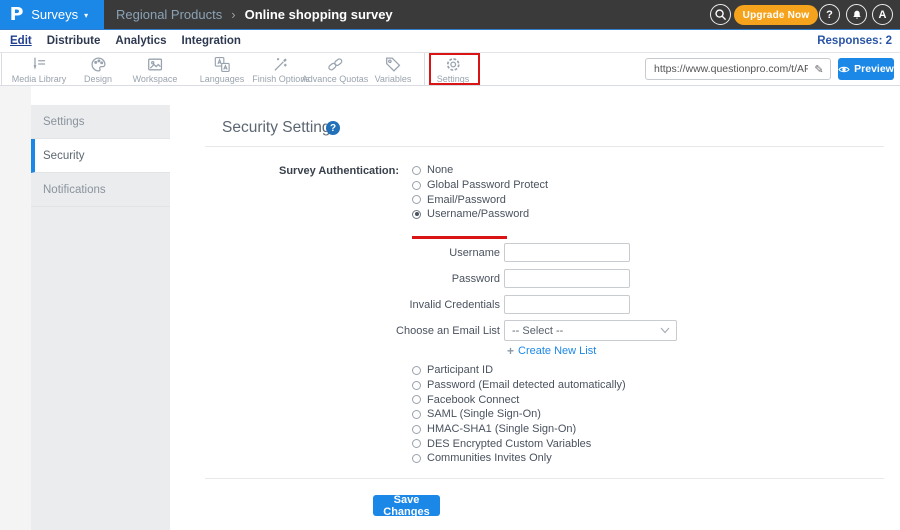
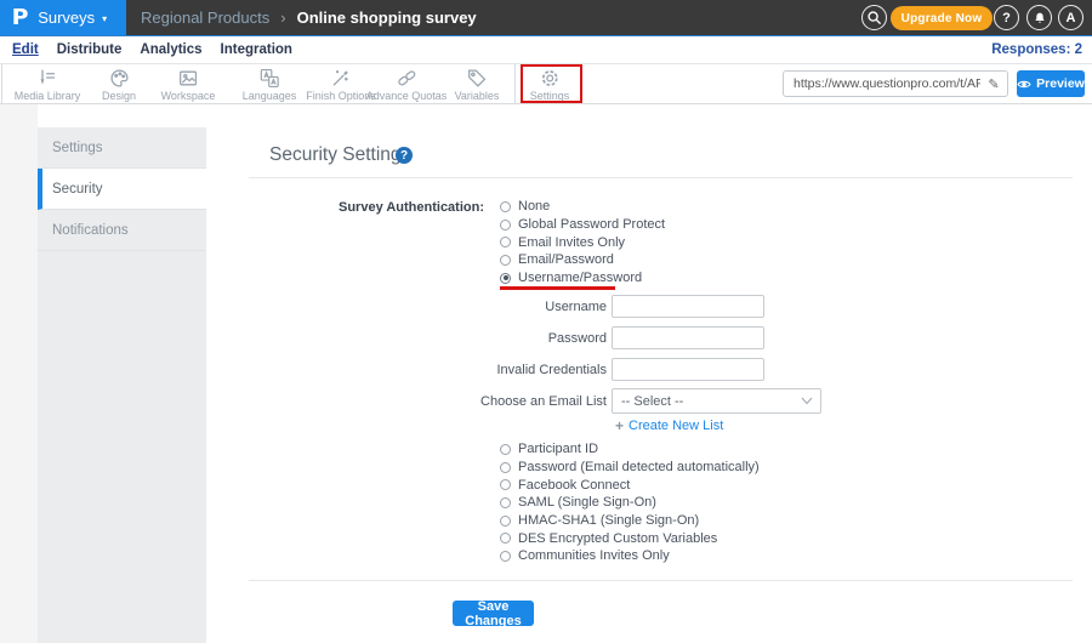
  P
  Surveys
  ▾
  Regional Products
  ›
  Online shopping survey
  Upgrade Now
  ?
  A
  Edit
  Distribute
  Analytics
  Integration
  Responses: 2
  Media Library
  Design
  Workspace
  Languages
  Finish Options
  Advance Quotas
  Variables
  Settings
  https://www.questionpro.com/t/AP
  ✎
  Preview
  Settings
  Security
  Notifications
  Security Settin
  ?
  Survey Authentication:
  None
  Global Password Protect
+ Email Invites Only
  Email/Password
  Username/Password
  Username
  Password
  Invalid Credentials
  Choose an Email List
  -- Select --
  +
  Create New List
  Participant ID
  Password (Email detected automatically)
  Facebook Connect
  SAML (Single Sign-On)
  HMAC-SHA1 (Single Sign-On)
  DES Encrypted Custom Variables
  Communities Invites Only
  Save Changes
